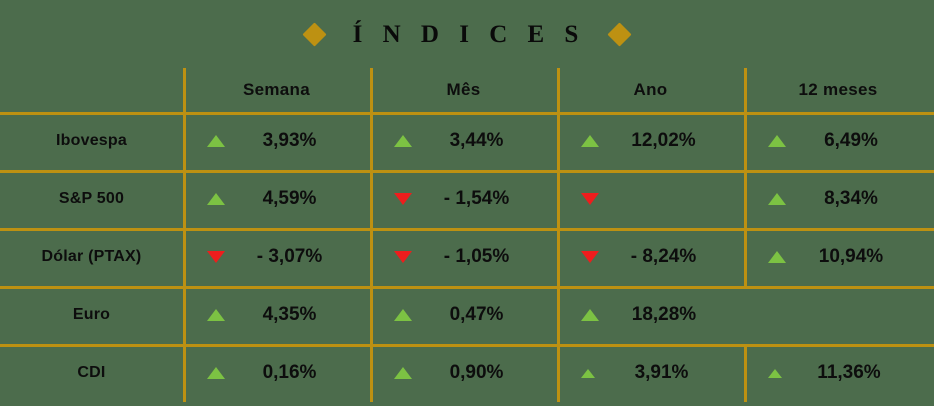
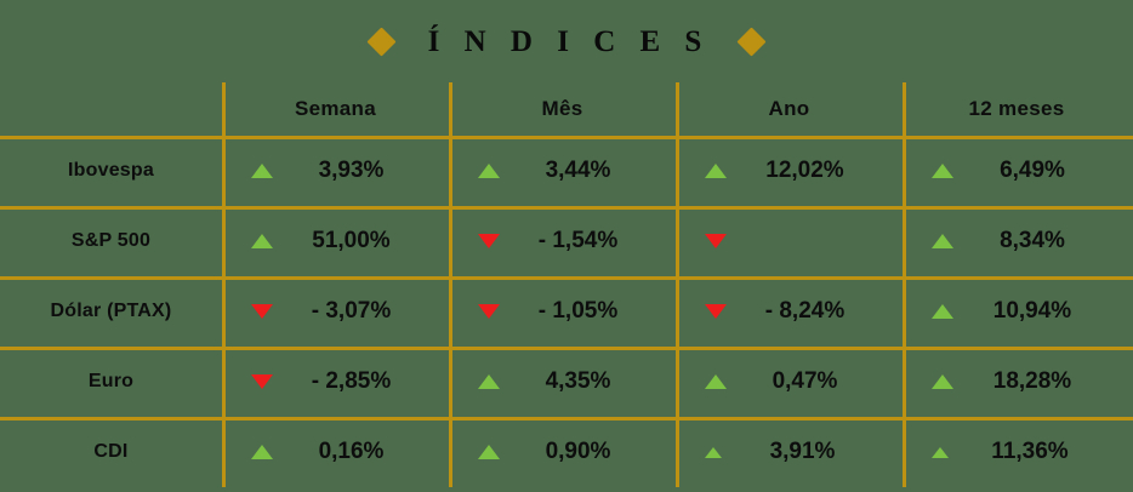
  Í N D I C E S
  Semana
  Mês
  Ano
  12 meses
  Ibovespa
  3,93%
  3,44%
  12,02%
  6,49%
  S&P 500
- 4,59%
+ 51,00%
  - 1,54%
  8,34%
  Dólar (PTAX)
  - 3,07%
  - 1,05%
  - 8,24%
  10,94%
  Euro
+ - 2,85%
  4,35%
  0,47%
  18,28%
  CDI
  0,16%
  0,90%
  3,91%
  11,36%
